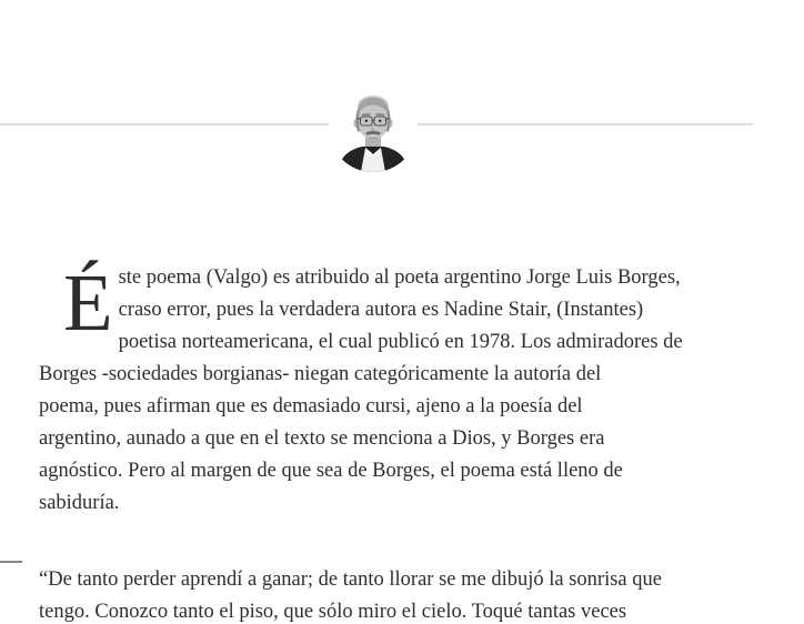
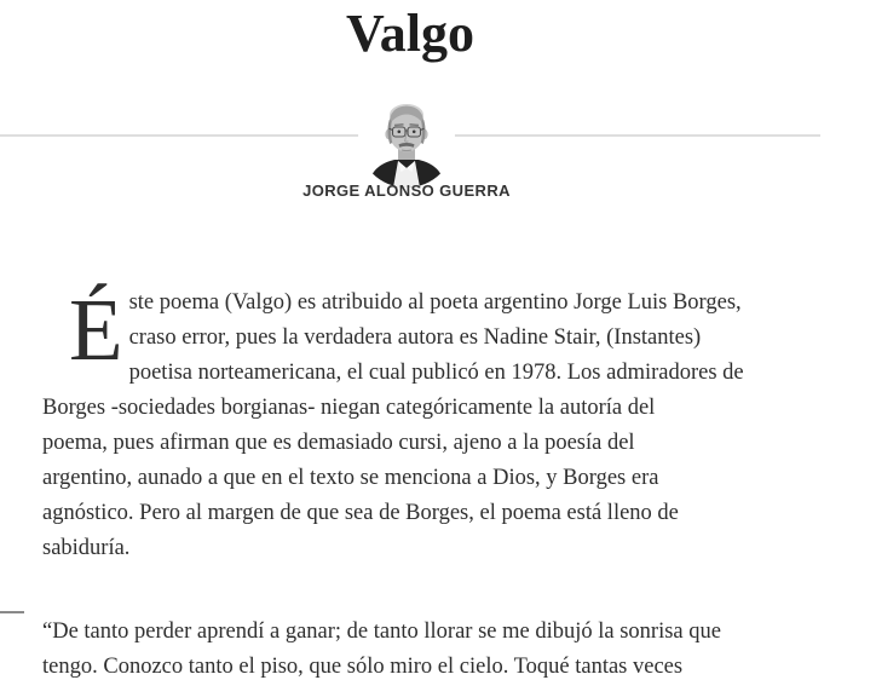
+ Valgo
+ JORGE ALONSO GUERRA
  É
  ste poema (Valgo) es atribuido al poeta argentino Jorge Luis Borges,
  craso error, pues la verdadera autora es Nadine Stair, (Instantes)
  poetisa norteamericana, el cual publicó en 1978. Los admiradores de
  Borges -sociedades borgianas- niegan categóricamente la autoría del
  poema, pues afirman que es demasiado cursi, ajeno a la poesía del
  argentino, aunado a que en el texto se menciona a Dios, y Borges era
  agnóstico. Pero al margen de que sea de Borges, el poema está lleno de
  sabiduría.
  “De tanto perder aprendí a ganar; de tanto llorar se me dibujó la sonrisa que
  tengo. Conozco tanto el piso, que sólo miro el cielo. Toqué tantas veces
